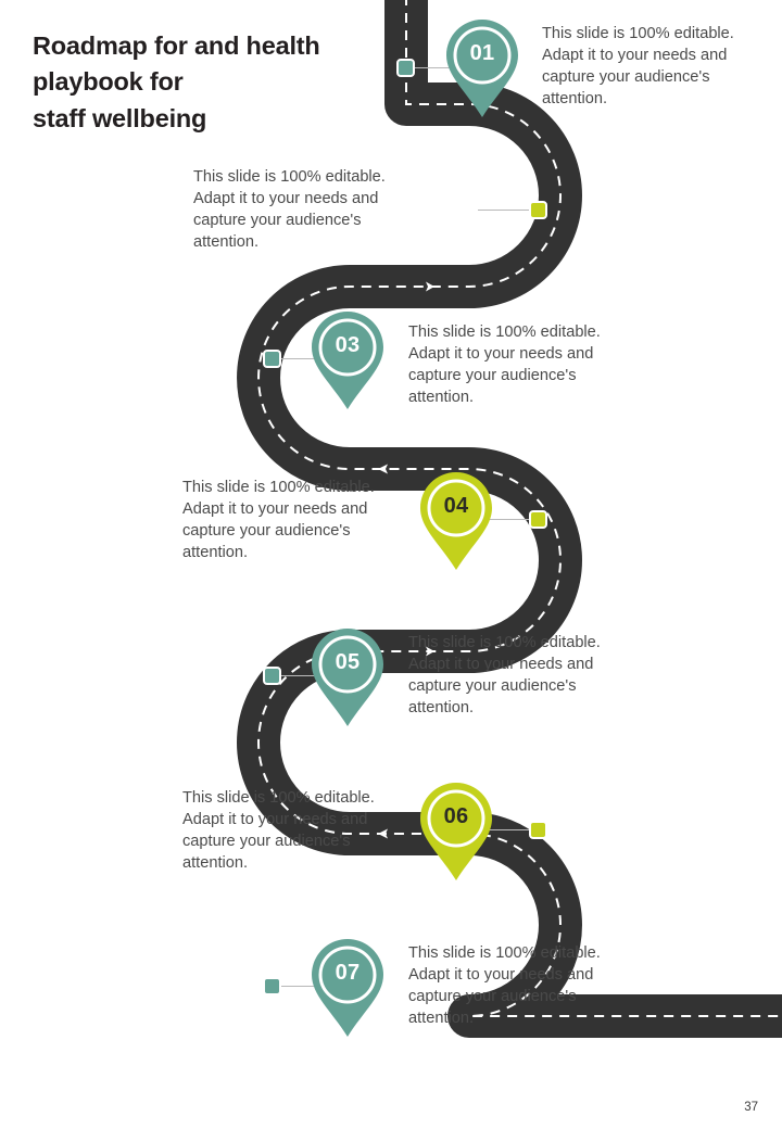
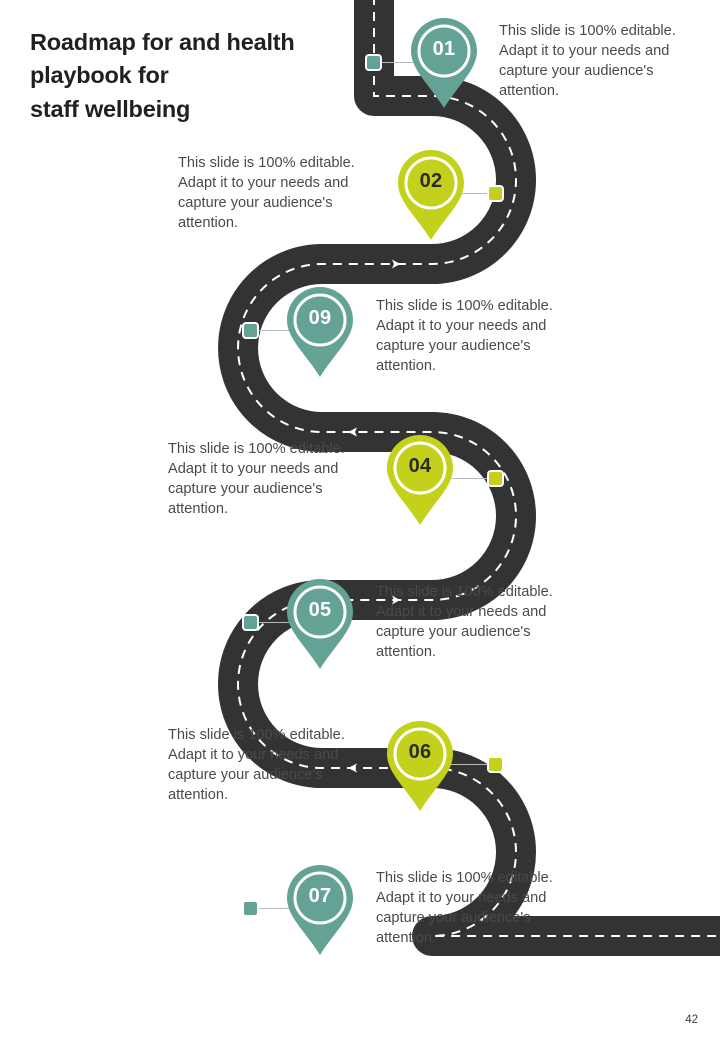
  Roadmap for and health
  playbook for
  staff wellbeing
  01
+ 02
- 03
+ 09
  04
  05
  06
  07
  This slide is 100% editable. Adapt it to your needs and capture your audience's attention.
  This slide is 100% editable. Adapt it to your needs and capture your audience's attention.
  This slide is 100% editable. Adapt it to your needs and capture your audience's attention.
  This slide is 100% editable. Adapt it to your needs and capture your audience's attention.
  This slide is 100% editable. Adapt it to your needs and capture your audience's attention.
  This slide is 100% editable. Adapt it to your needs and capture your audience's attention.
  This slide is 100% editable. Adapt it to your needs and capture your audience's attention.
- 37
+ 42
